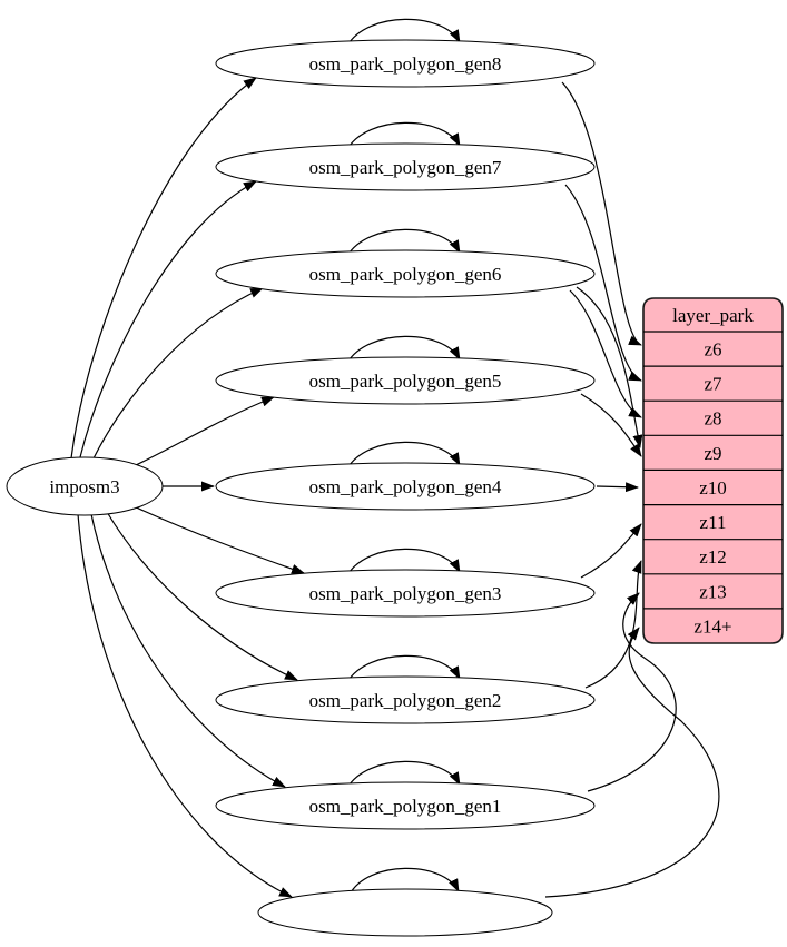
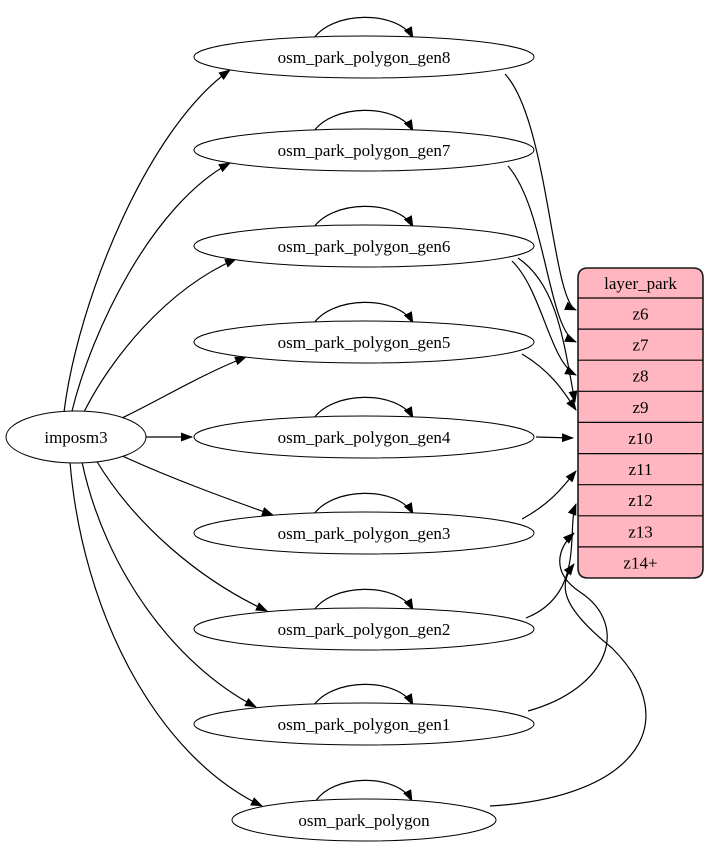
  imposm3
  osm_park_polygon_gen8
  osm_park_polygon_gen7
  osm_park_polygon_gen6
  osm_park_polygon_gen5
  osm_park_polygon_gen4
  osm_park_polygon_gen3
  osm_park_polygon_gen2
  osm_park_polygon_gen1
+ osm_park_polygon
  layer_park
  z6
  z7
  z8
  z9
  z10
  z11
  z12
  z13
  z14+
